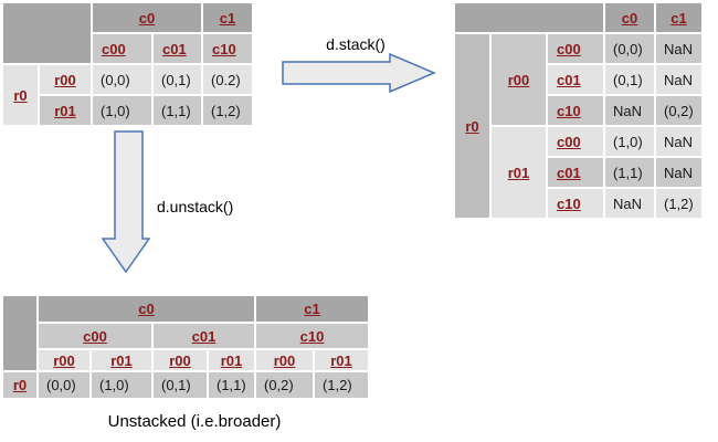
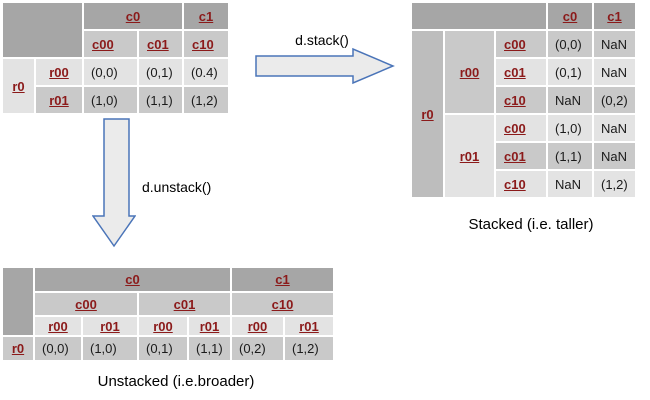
  	c0	c1
  c00	c01	c10
- r0	r00	(0,0)	(0,1)	(0.2)
+ r0	r00	(0,0)	(0,1)	(0.4)
  r01	(1,0)	(1,1)	(1,2)
  d.stack()
  d.unstack()
  	c0	c1
  r0	r00	c00	(0,0)	NaN
  c01	(0,1)	NaN
  c10	NaN	(0,2)
  r01	c00	(1,0)	NaN
  c01	(1,1)	NaN
  c10	NaN	(1,2)
+ Stacked (i.e. taller)
  	c0	c1
  c00	c01	c10
  r00	r01	r00	r01	r00	r01
  r0	(0,0)	(1,0)	(0,1)	(1,1)	(0,2)	(1,2)
  Unstacked (i.e.broader)
